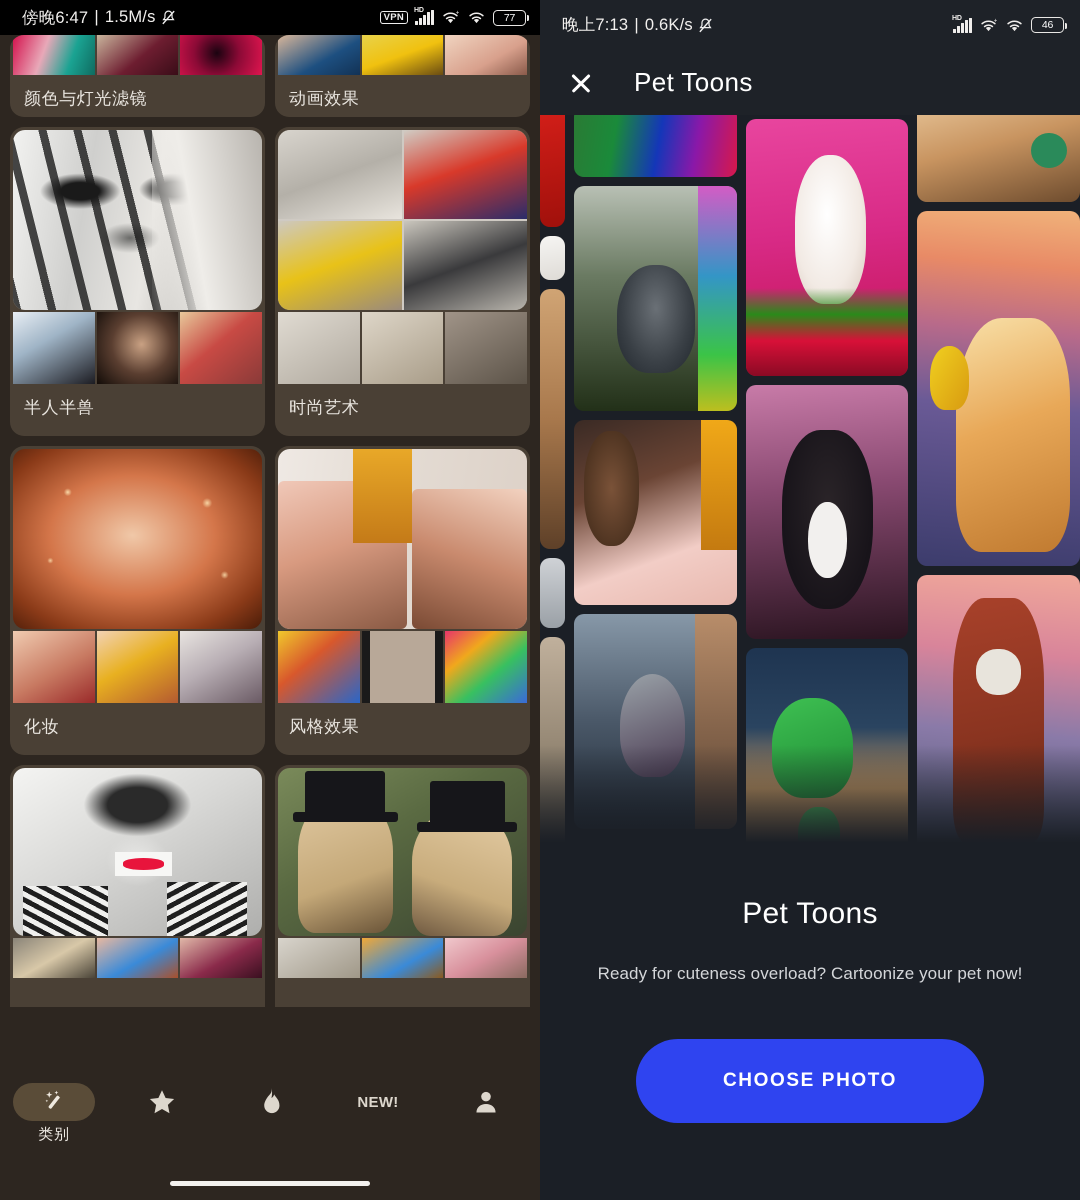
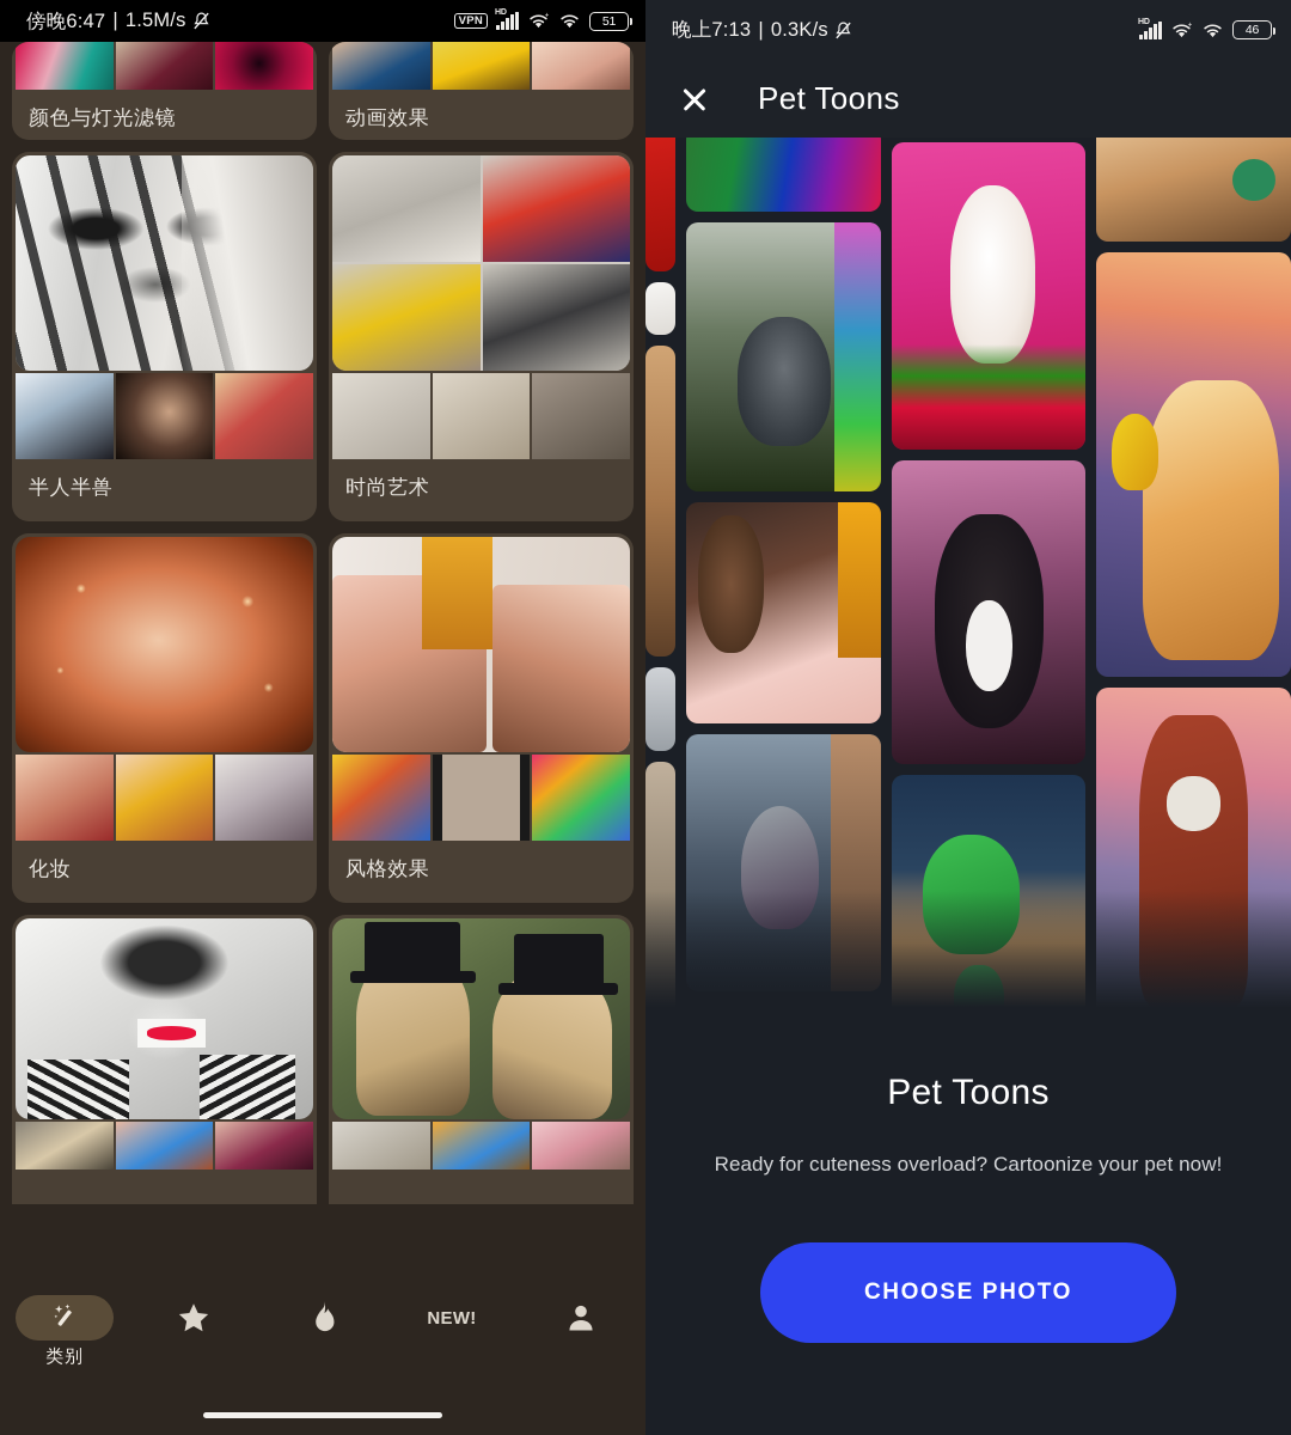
  傍晚6:47
  |
  1.5M/s
  VPN
- 77
+ 51
  颜色与灯光滤镜
  动画效果
  半人半兽
  时尚艺术
  化妆
  风格效果
  类别
  NEW!
  晚上7:13
  |
- 0.6K/s
+ 0.3K/s
  46
  Pet Toons
  Pet Toons
  Ready for cuteness overload? Cartoonize your pet now!
  CHOOSE PHOTO
